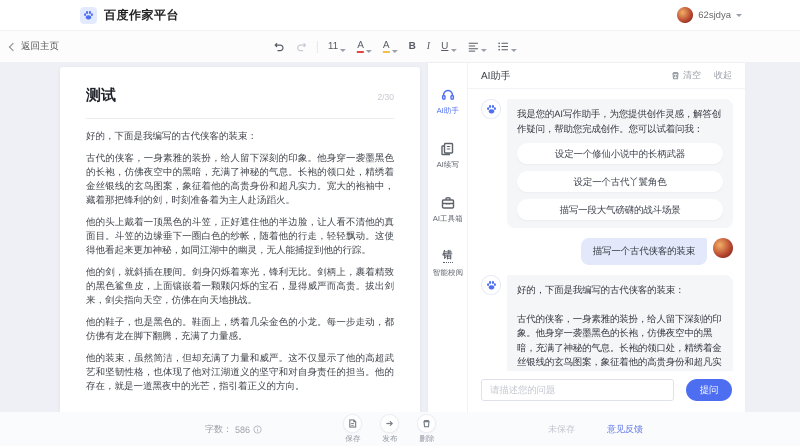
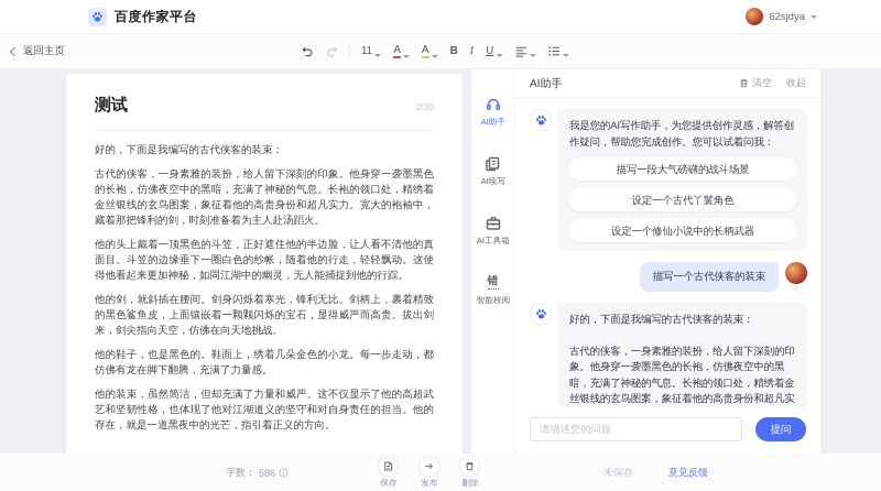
  百度作家平台
  62sjdya
  返回主页
  11
  A
  A
  B
  I
  U
  测试
  2/30
  好的，下面是我编写的古代侠客的装束：
  古代的侠客，一身素雅的装扮，给人留下深刻的印象。他身穿一袭墨黑色的长袍，仿佛夜空中的黑暗，充满了神秘的气息。长袍的领口处，精绣着金丝银线的玄鸟图案，象征着他的高贵身份和超凡实力。宽大的袍袖中，藏着那把锋利的剑，时刻准备着为主人赴汤蹈火。
  他的头上戴着一顶黑色的斗笠，正好遮住他的半边脸，让人看不清他的真面目。斗笠的边缘垂下一圈白色的纱帐，随着他的行走，轻轻飘动。这使得他看起来更加神秘，如同江湖中的幽灵，无人能捕捉到他的行踪。
  他的剑，就斜插在腰间。剑身闪烁着寒光，锋利无比。剑柄上，裹着精致的黑色鲨鱼皮，上面镶嵌着一颗颗闪烁的宝石，显得威严而高贵。拔出剑来，剑尖指向天空，仿佛在向天地挑战。
  他的鞋子，也是黑色的。鞋面上，绣着几朵金色的小龙。每一步走动，都仿佛有龙在脚下翻腾，充满了力量感。
  他的装束，虽然简洁，但却充满了力量和威严。这不仅显示了他的高超武艺和坚韧性格，也体现了他对江湖道义的坚守和对自身责任的担当。他的存在，就是一道黑夜中的光芒，指引着正义的方向。
  AI助手
  AI续写
  AI工具箱
  错
  智能校阅
  AI助手
  清空
  收起
  我是您的AI写作助手，为您提供创作灵感，解答创作疑问，帮助您完成创作。您可以试着问我：
- 设定一个修仙小说中的长柄武器
+ 描写一段大气磅礴的战斗场景
  设定一个古代丫鬟角色
- 描写一段大气磅礴的战斗场景
+ 设定一个修仙小说中的长柄武器
  描写一个古代侠客的装束
  好的，下面是我编写的古代侠客的装束：
  古代的侠客，一身素雅的装扮，给人留下深刻的印象。他身穿一袭墨黑色的长袍，仿佛夜空中的黑暗，充满了神秘的气息。长袍的领口处，精绣着金丝银线的玄鸟图案，象征着他的高贵身份和超凡实
  请描述您的问题
  提问
  字数：
  586
  保存
  发布
  删除
  未保存
  意见反馈
